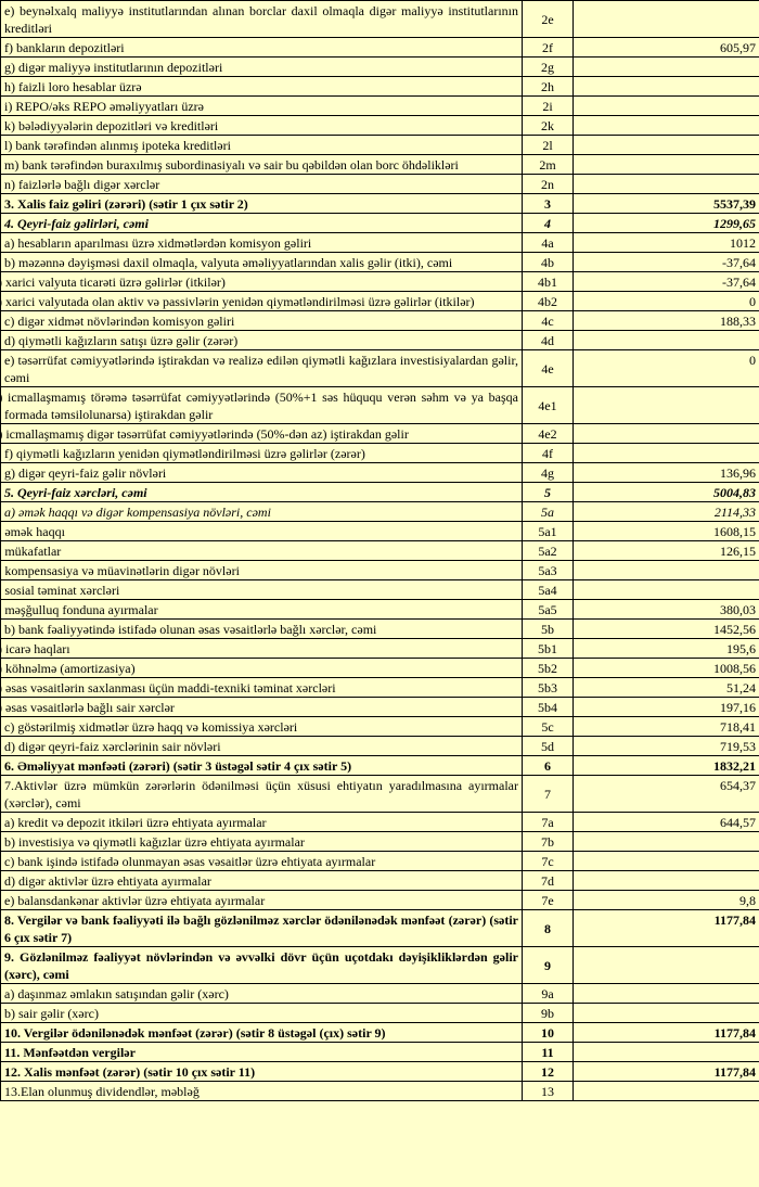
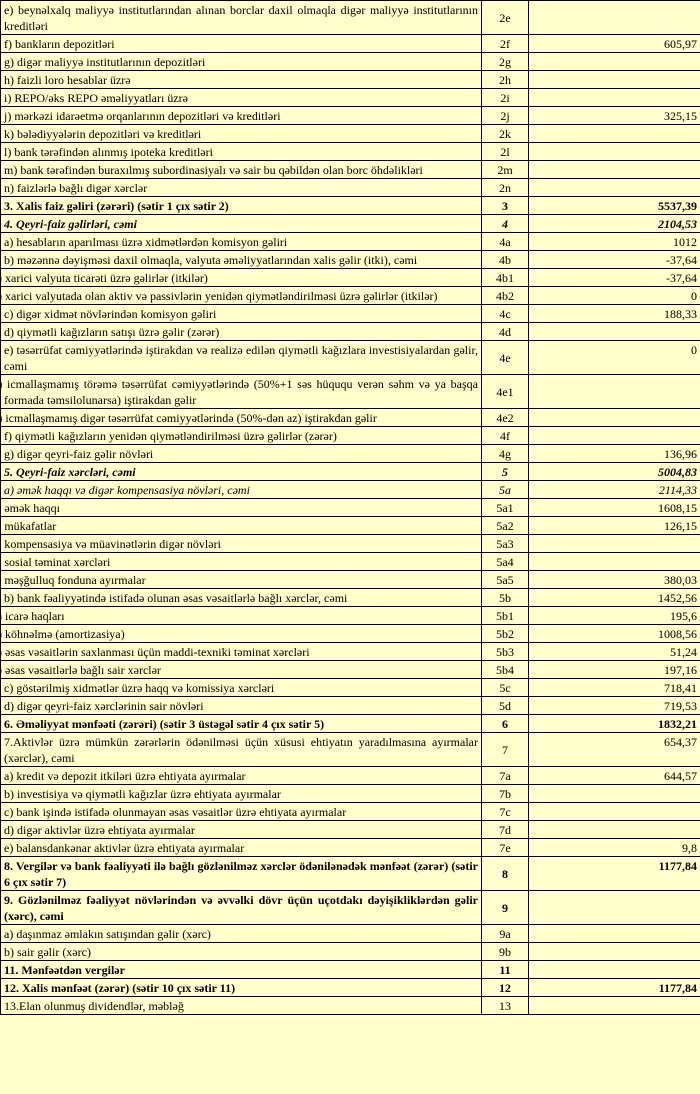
  e) beynəlxalq maliyyə institutlarından alınan borclar daxil olmaqla digər maliyyə institutlarının kreditləri	2e
  f) bankların depozitləri	2f	605,97
  g) digər maliyyə institutlarının depozitləri	2g
  h) faizli loro hesablar üzrə	2h
  i) REPO/əks REPO əməliyyatları üzrə	2i
+ j) mərkəzi idarəetmə orqanlarının depozitləri və kreditləri	2j	325,15
  k) bələdiyyələrin depozitləri və kreditləri	2k
  l) bank tərəfindən alınmış ipoteka kreditləri	2l
  m) bank tərəfindən buraxılmış subordinasiyalı və sair bu qəbildən olan borc öhdəlikləri	2m
  n) faizlərlə bağlı digər xərclər	2n
  3. Xalis faiz gəliri (zərəri) (sətir 1 çıx sətir 2)	3	5537,39
- 4. Qeyri-faiz gəlirləri, cəmi	4	1299,65
+ 4. Qeyri-faiz gəlirləri, cəmi	4	2104,53
  a) hesabların aparılması üzrə xidmətlərdən komisyon gəliri	4a	1012
  b) məzənnə dəyişməsi daxil olmaqla, valyuta əməliyyatlarından xalis gəlir (itki), cəmi	4b	-37,64
  ) xarici valyuta ticarəti üzrə gəlirlər (itkilər)	4b1	-37,64
  ) xarici valyutada olan aktiv və passivlərin yenidən qiymətləndirilməsi üzrə gəlirlər (itkilər)	4b2	0
  c) digər xidmət növlərindən komisyon gəliri	4c	188,33
  d) qiymətli kağızların satışı üzrə gəlir (zərər)	4d
  e) təsərrüfat cəmiyyətlərində iştirakdan və realizə edilən qiymətli kağızlara investisiyalardan gəlir, cəmi	4e	0
  ) icmallaşmamış törəmə təsərrüfat cəmiyyətlərində (50%+1 səs hüququ verən səhm və ya başqa formada təmsilolunarsa) iştirakdan gəlir	4e1
  ) icmallaşmamış digər təsərrüfat cəmiyyətlərində (50%-dən az) iştirakdan gəlir	4e2
  f) qiymətli kağızların yenidən qiymətləndirilməsi üzrə gəlirlər (zərər)	4f
  g) digər qeyri-faiz gəlir növləri	4g	136,96
  5. Qeyri-faiz xərcləri, cəmi	5	5004,83
  a) əmək haqqı və digər kompensasiya növləri, cəmi	5a	2114,33
  əmək haqqı	5a1	1608,15
  mükafatlar	5a2	126,15
  kompensasiya və müavinətlərin digər növləri	5a3
  sosial təminat xərcləri	5a4
  məşğulluq fonduna ayırmalar	5a5	380,03
  b) bank fəaliyyətində istifadə olunan əsas vəsaitlərlə bağlı xərclər, cəmi	5b	1452,56
  ) icarə haqları	5b1	195,6
  ) köhnəlmə (amortizasiya)	5b2	1008,56
  ) əsas vəsaitlərin saxlanması üçün maddi-texniki təminat xərcləri	5b3	51,24
  ) əsas vəsaitlərlə bağlı sair xərclər	5b4	197,16
  c) göstərilmiş xidmətlər üzrə haqq və komissiya xərcləri	5c	718,41
  d) digər qeyri-faiz xərclərinin sair növləri	5d	719,53
  6. Əməliyyat mənfəəti (zərəri) (sətir 3 üstəgəl sətir 4 çıx sətir 5)	6	1832,21
  7.Aktivlər üzrə mümkün zərərlərin ödənilməsi üçün xüsusi ehtiyatın yaradılmasına ayırmalar (xərclər), cəmi	7	654,37
  a) kredit və depozit itkiləri üzrə ehtiyata ayırmalar	7a	644,57
  b) investisiya və qiymətli kağızlar üzrə ehtiyata ayırmalar	7b
  c) bank işində istifadə olunmayan əsas vəsaitlər üzrə ehtiyata ayırmalar	7c
  d) digər aktivlər üzrə ehtiyata ayırmalar	7d
  e) balansdankənar aktivlər üzrə ehtiyata ayırmalar	7e	9,8
  8. Vergilər və bank fəaliyyəti ilə bağlı gözlənilməz xərclər ödənilənədək mənfəət (zərər) (sətir 6 çıx sətir 7)	8	1177,84
  9. Gözlənilməz fəaliyyət növlərindən və əvvəlki dövr üçün uçotdakı dəyişikliklərdən gəlir (xərc), cəmi	9
  a) daşınmaz əmlakın satışından gəlir (xərc)	9a
  b) sair gəlir (xərc)	9b
- 10. Vergilər ödənilənədək mənfəət (zərər) (sətir 8 üstəgəl (çıx) sətir 9)	10	1177,84
  11. Mənfəətdən vergilər	11
  12. Xalis mənfəət (zərər) (sətir 10 çıx sətir 11)	12	1177,84
  13.Elan olunmuş dividendlər, məbləğ	13
